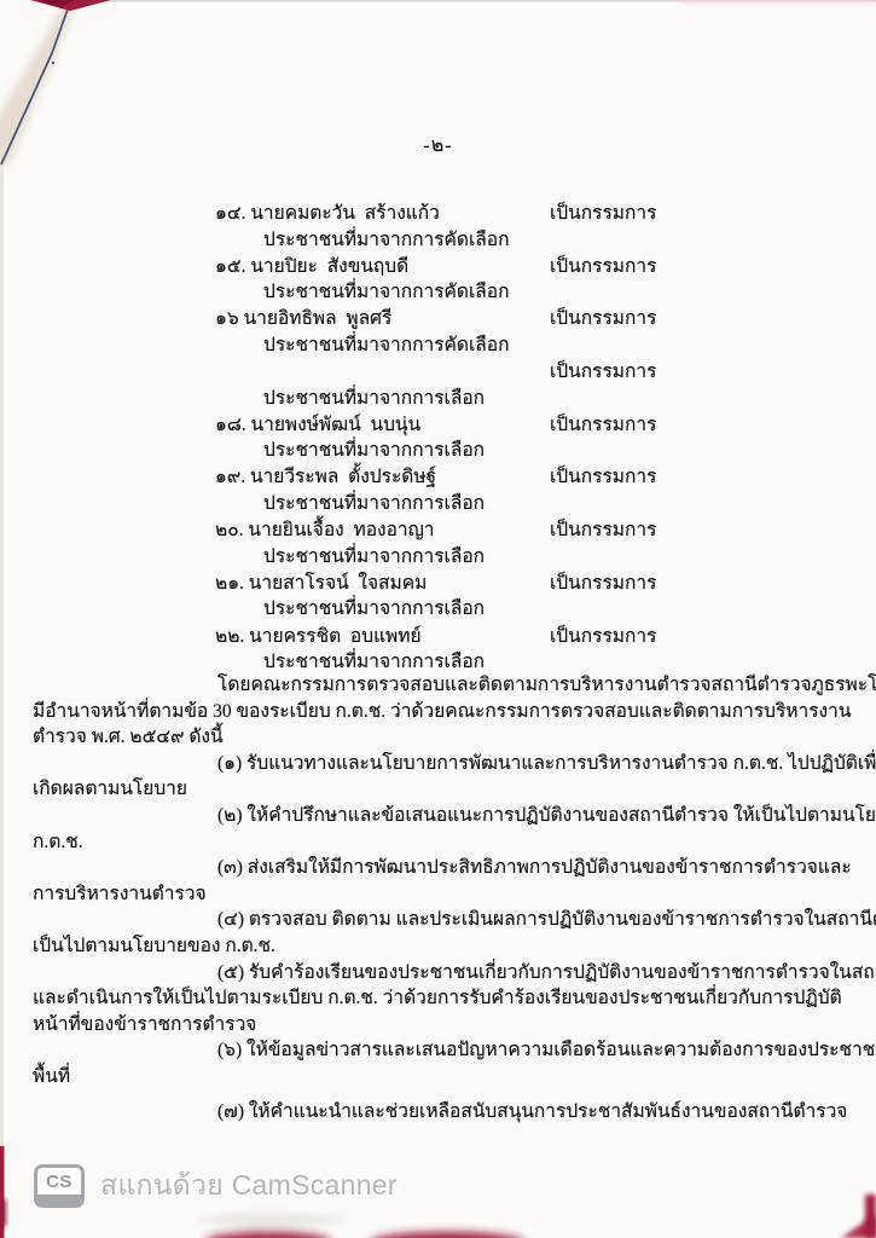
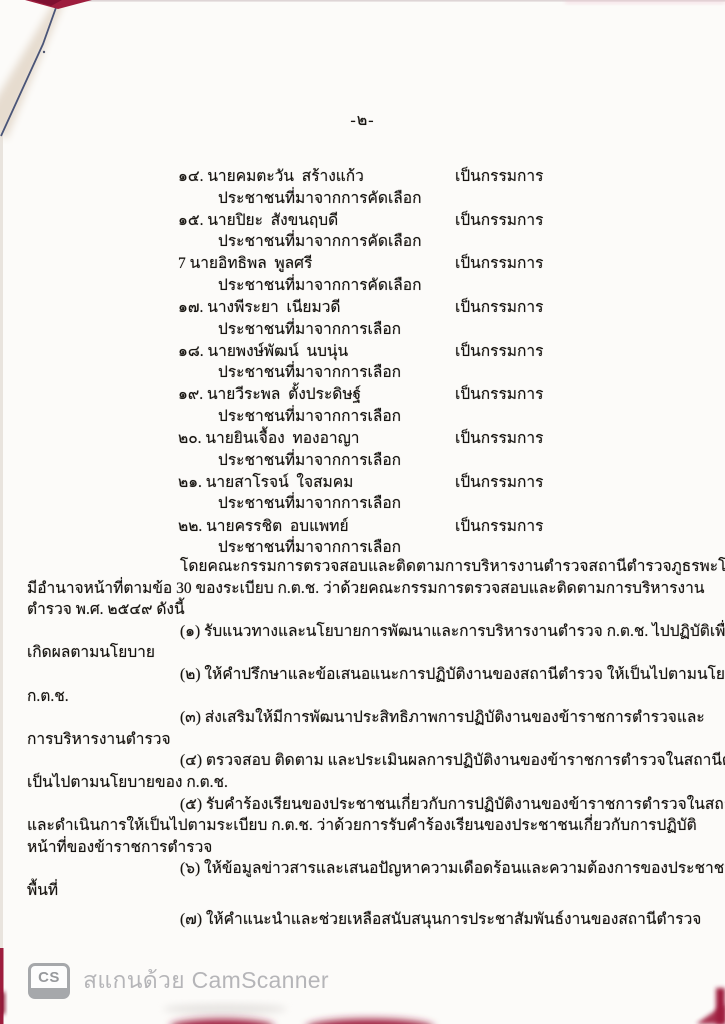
  -๒-
  ๑๔. นายคมตะวัน สร้างแก้ว
  เป็นกรรมการ
  ประชาชนที่มาจากการคัดเลือก
  ๑๕. นายปิยะ สังขนฤบดี
  เป็นกรรมการ
  ประชาชนที่มาจากการคัดเลือก
- ๑๖ นายอิทธิพล พูลศรี
+ 7 นายอิทธิพล พูลศรี
  เป็นกรรมการ
  ประชาชนที่มาจากการคัดเลือก
+ ๑๗. นางพีระยา เนียมวดี
  เป็นกรรมการ
  ประชาชนที่มาจากการเลือก
  ๑๘. นายพงษ์พัฒน์ นบนุ่น
  เป็นกรรมการ
  ประชาชนที่มาจากการเลือก
  ๑๙. นายวีระพล ตั้งประดิษฐ์
  เป็นกรรมการ
  ประชาชนที่มาจากการเลือก
  ๒๐. นายยินเจื้อง ทองอาญา
  เป็นกรรมการ
  ประชาชนที่มาจากการเลือก
  ๒๑. นายสาโรจน์ ใจสมคม
  เป็นกรรมการ
  ประชาชนที่มาจากการเลือก
  ๒๒. นายครรชิต อบแพทย์
  เป็นกรรมการ
  ประชาชนที่มาจากการเลือก
  โดยคณะกรรมการตรวจสอบและติดตามการบริหารงานตำรวจสถานีตำรวจภูธรพะโ
  มีอำนาจหน้าที่ตามข้อ 30 ของระเบียบ ก.ต.ช. ว่าด้วยคณะกรรมการตรวจสอบและติดตามการบริหารงาน
  ตำรวจ พ.ศ. ๒๕๔๙ ดังนี้
  (๑) รับแนวทางและนโยบายการพัฒนาและการบริหารงานตำรวจ ก.ต.ช. ไปปฏิบัติเพื่
  เกิดผลตามนโยบาย
  (๒) ให้คำปรึกษาและข้อเสนอแนะการปฏิบัติงานของสถานีตำรวจ ให้เป็นไปตามนโย
  ก.ต.ช.
  (๓) ส่งเสริมให้มีการพัฒนาประสิทธิภาพการปฏิบัติงานของข้าราชการตำรวจและ
  การบริหารงานตำรวจ
  (๔) ตรวจสอบ ติดตาม และประเมินผลการปฏิบัติงานของข้าราชการตำรวจในสถานี
  เป็นไปตามนโยบายของ ก.ต.ช.
  (๕) รับคำร้องเรียนของประชาชนเกี่ยวกับการปฏิบัติงานของข้าราชการตำรวจในสถ
  และดำเนินการให้เป็นไปตามระเบียบ ก.ต.ช. ว่าด้วยการรับคำร้องเรียนของประชาชนเกี่ยวกับการปฏิบัติ
  หน้าที่ของข้าราชการตำรวจ
  (๖) ให้ข้อมูลข่าวสารและเสนอปัญหาความเดือดร้อนและความต้องการของประชาช
  พื้นที่
  (๗) ให้คำแนะนำและช่วยเหลือสนับสนุนการประชาสัมพันธ์งานของสถานีตำรวจ
  CS
  สแกนด้วย CamScanner
